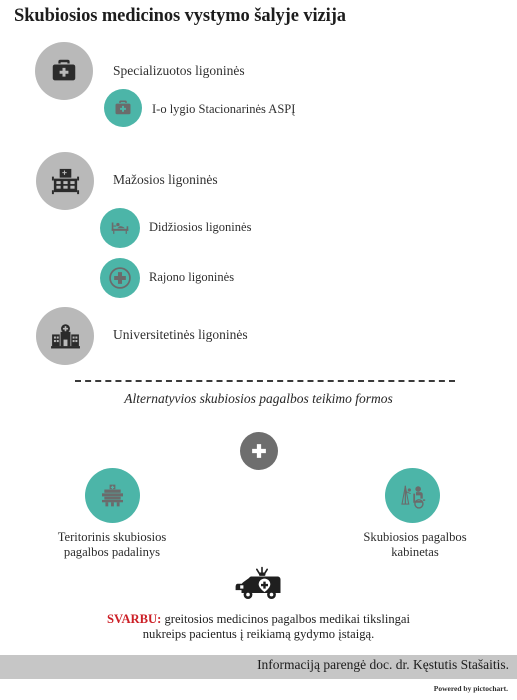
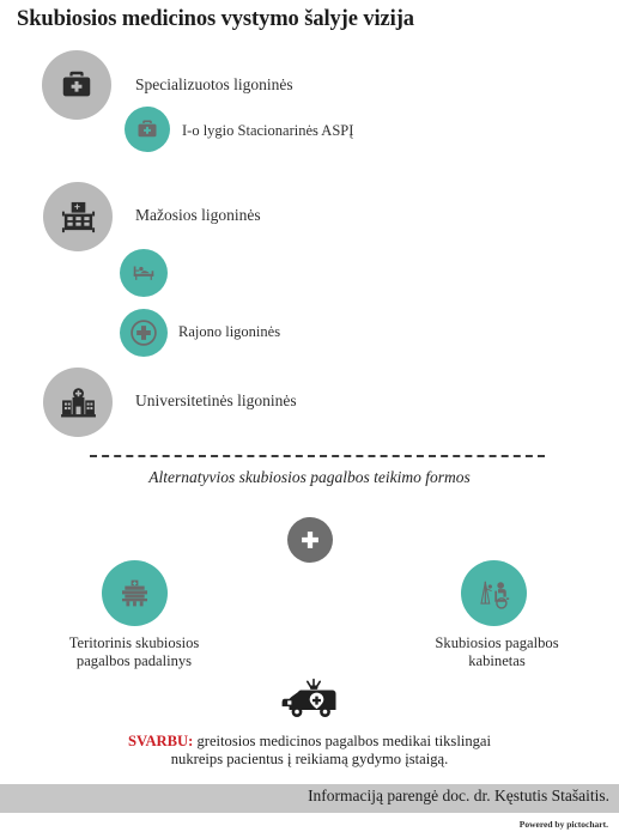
  Skubiosios medicinos vystymo šalyje vizija
  Specializuotos ligoninės
  I-o lygio Stacionarinės ASPĮ
  Mažosios ligoninės
- Didžiosios ligoninės
  Rajono ligoninės
  Universitetinės ligoninės
  Alternatyvios skubiosios pagalbos teikimo formos
  Teritorinis skubiosios
  pagalbos padalinys
  Skubiosios pagalbos
  kabinetas
  SVARBU: greitosios medicinos pagalbos medikai tikslingai
  nukreips pacientus į reikiamą gydymo įstaigą.
  Informaciją parengė doc. dr. Kęstutis Stašaitis.
  Powered by pictochart.
